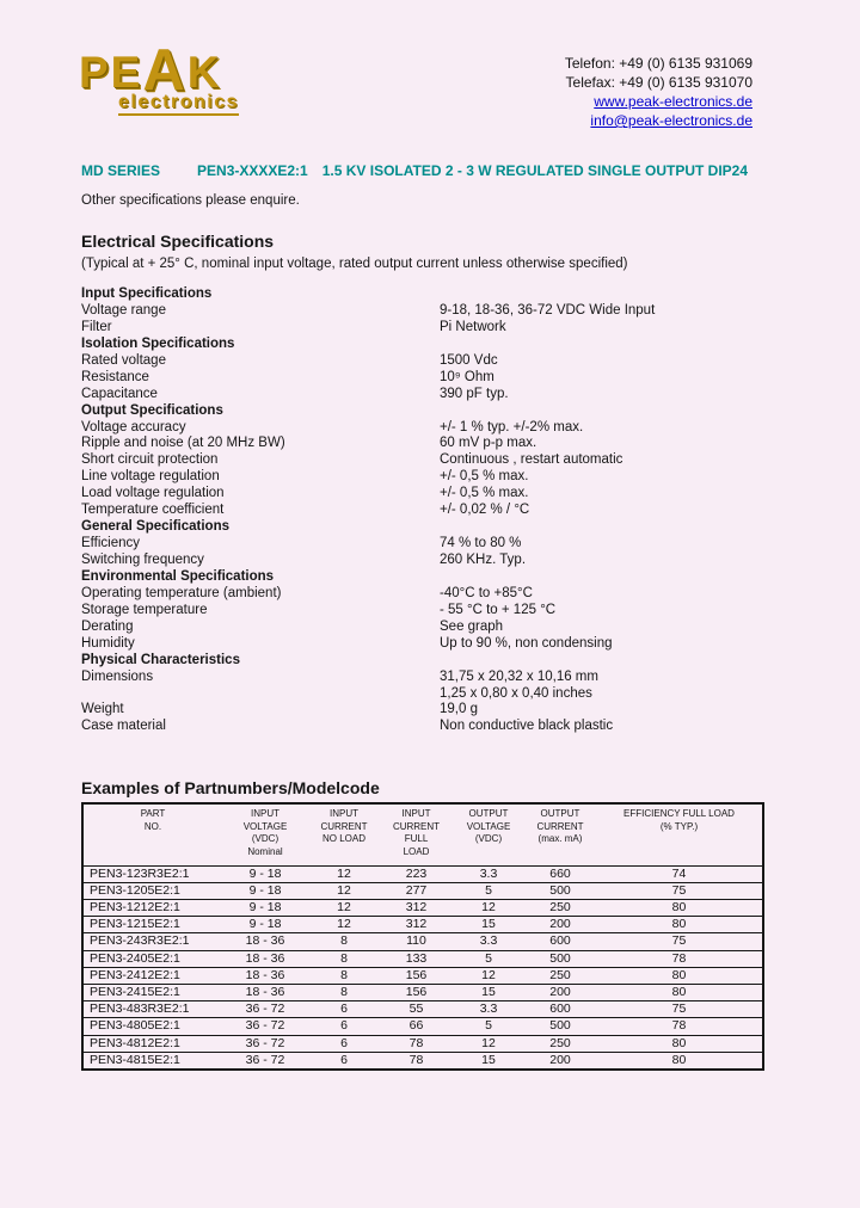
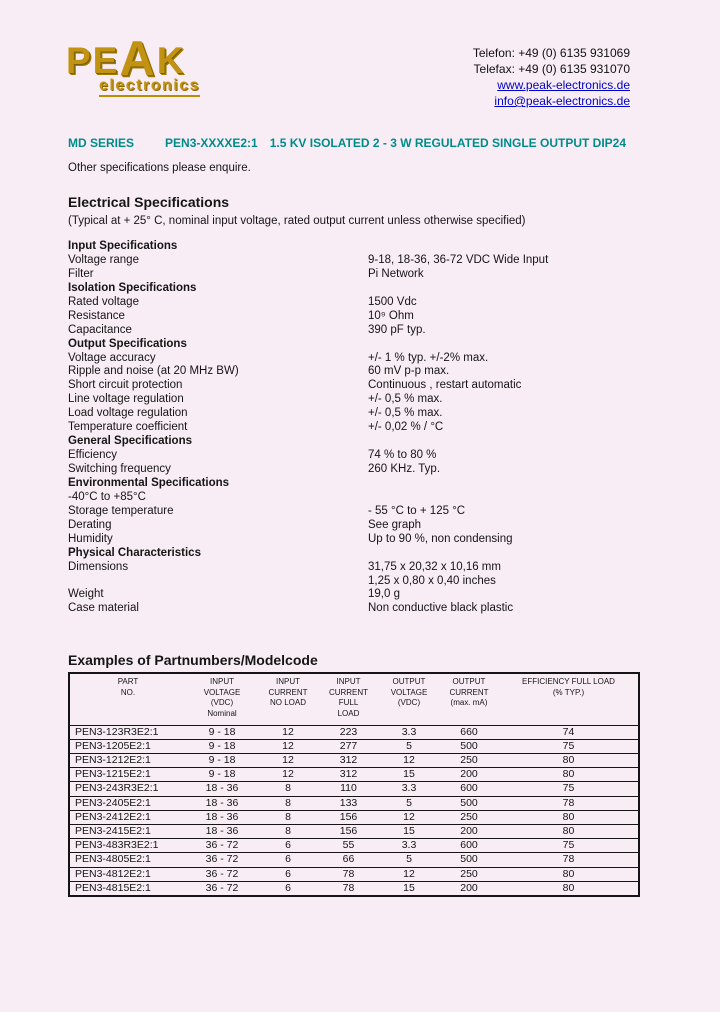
  PE
  A
  K
  electronics
  Telefon: +49 (0) 6135 931069
  Telefax: +49 (0) 6135 931070
  www.peak-electronics.de
  info@peak-electronics.de
  MD SERIES PEN3-XXXXE2:1 1.5 KV ISOLATED 2 - 3 W REGULATED SINGLE OUTPUT DIP24
  Other specifications please enquire.
  Electrical Specifications
  (Typical at + 25° C, nominal input voltage, rated output current unless otherwise specified)
  Input Specifications
  Voltage range
  9-18, 18-36, 36-72 VDC Wide Input
  Filter
  Pi Network
  Isolation Specifications
  Rated voltage
  1500 Vdc
  Resistance
  10⁹ Ohm
  Capacitance
  390 pF typ.
  Output Specifications
  Voltage accuracy
  +/- 1 % typ. +/-2% max.
  Ripple and noise (at 20 MHz BW)
  60 mV p-p max.
  Short circuit protection
  Continuous , restart automatic
  Line voltage regulation
  +/- 0,5 % max.
  Load voltage regulation
  +/- 0,5 % max.
  Temperature coefficient
  +/- 0,02 % / °C
  General Specifications
  Efficiency
  74 % to 80 %
  Switching frequency
  260 KHz. Typ.
  Environmental Specifications
- Operating temperature (ambient)
  -40°C to +85°C
  Storage temperature
  - 55 °C to + 125 °C
  Derating
  See graph
  Humidity
  Up to 90 %, non condensing
  Physical Characteristics
  Dimensions
  31,75 x 20,32 x 10,16 mm
  1,25 x 0,80 x 0,40 inches
  Weight
  19,0 g
  Case material
  Non conductive black plastic
  Examples of Partnumbers/Modelcode
  PART NO.	INPUT VOLTAGE (VDC) Nominal	INPUT CURRENT NO LOAD	INPUT CURRENT FULL LOAD	OUTPUT VOLTAGE (VDC)	OUTPUT CURRENT (max. mA)	EFFICIENCY FULL LOAD (% TYP.)
  PEN3-123R3E2:1	9 - 18	12	223	3.3	660	74
  PEN3-1205E2:1	9 - 18	12	277	5	500	75
  PEN3-1212E2:1	9 - 18	12	312	12	250	80
  PEN3-1215E2:1	9 - 18	12	312	15	200	80
  PEN3-243R3E2:1	18 - 36	8	110	3.3	600	75
  PEN3-2405E2:1	18 - 36	8	133	5	500	78
  PEN3-2412E2:1	18 - 36	8	156	12	250	80
  PEN3-2415E2:1	18 - 36	8	156	15	200	80
  PEN3-483R3E2:1	36 - 72	6	55	3.3	600	75
  PEN3-4805E2:1	36 - 72	6	66	5	500	78
  PEN3-4812E2:1	36 - 72	6	78	12	250	80
  PEN3-4815E2:1	36 - 72	6	78	15	200	80
